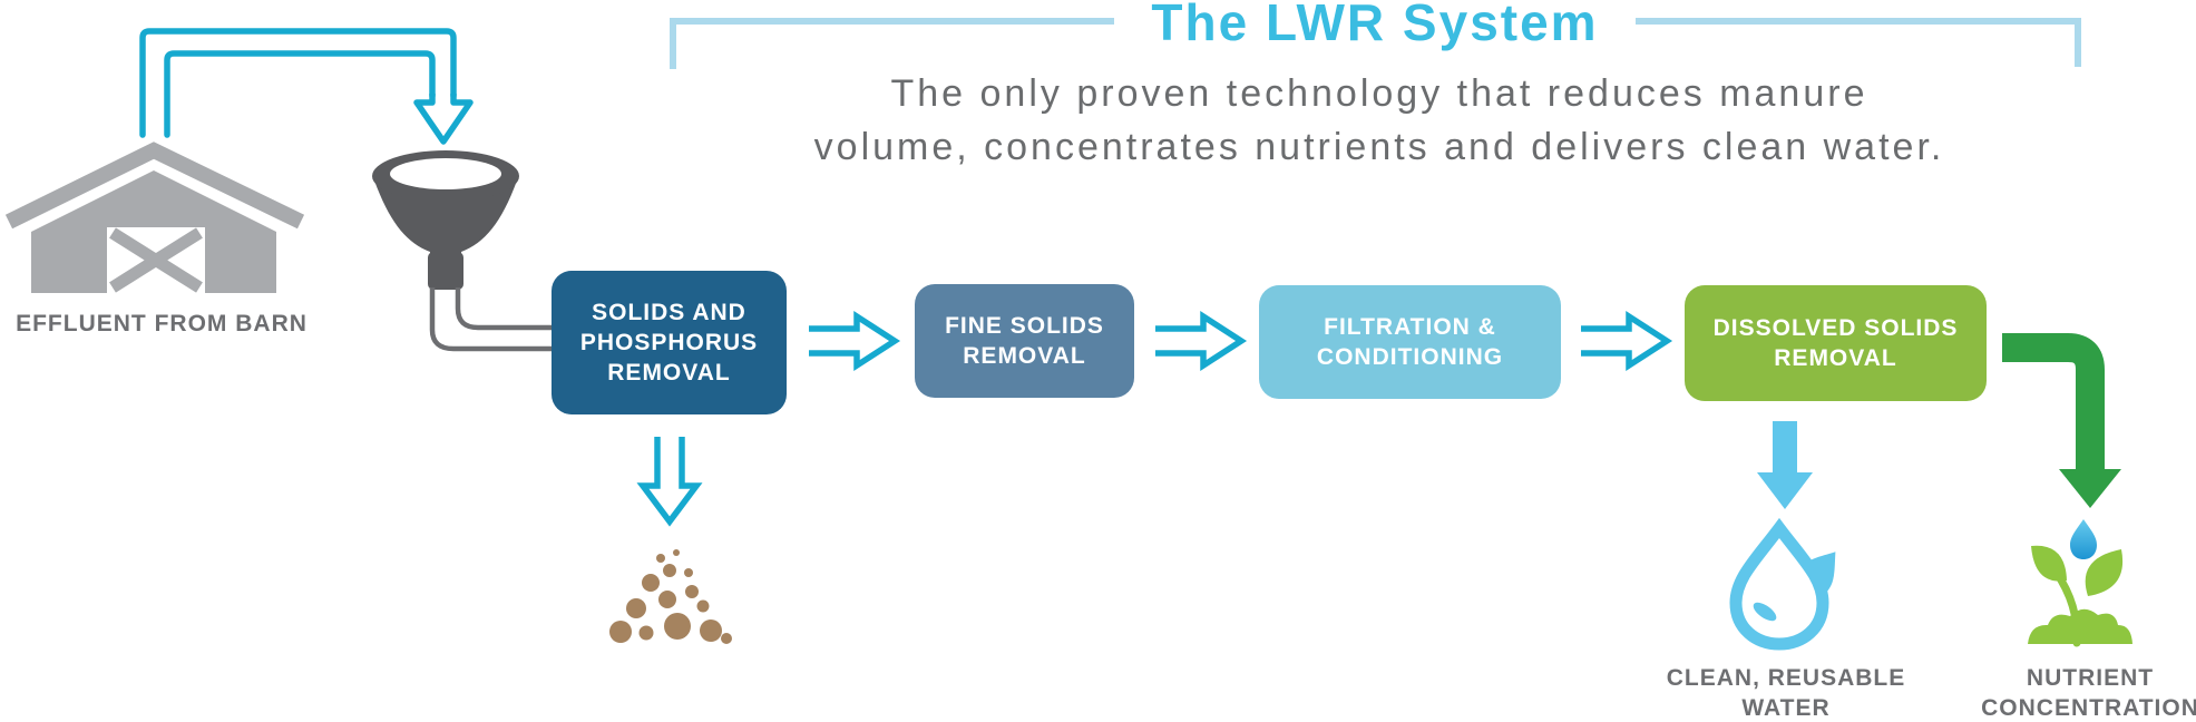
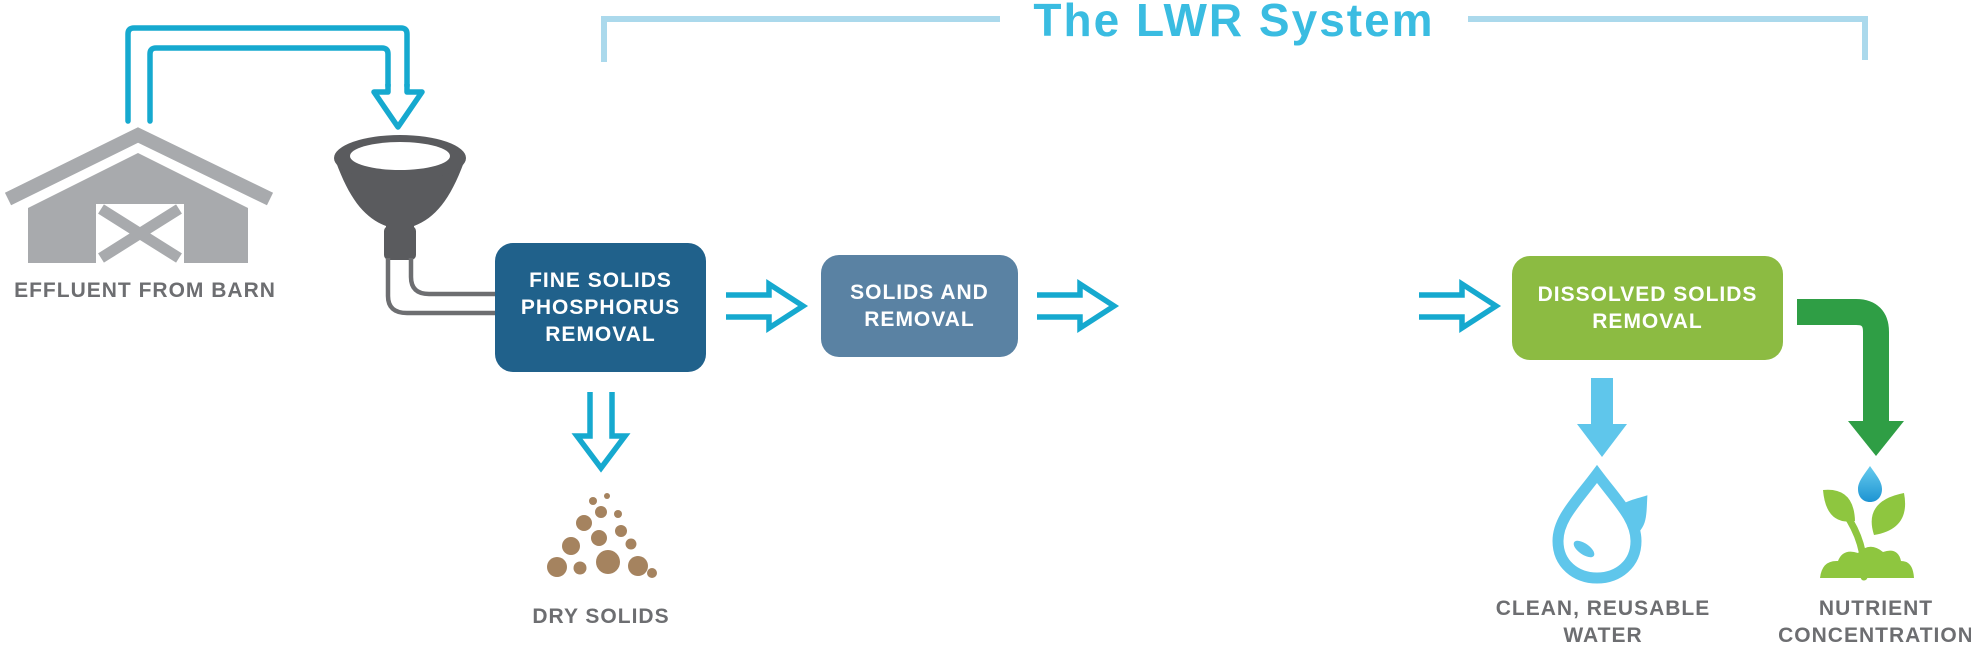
  The LWR System
- The only proven technology that reduces manure
- volume, concentrates nutrients and delivers clean water.
- SOLIDS AND
+ FINE SOLIDS
  PHOSPHORUS
  REMOVAL
- FINE SOLIDS
+ SOLIDS AND
  REMOVAL
- FILTRATION &
- CONDITIONING
  DISSOLVED SOLIDS
  REMOVAL
  EFFLUENT FROM BARN
+ DRY SOLIDS
  CLEAN, REUSABLE
  WATER
  NUTRIENT
  CONCENTRATION
